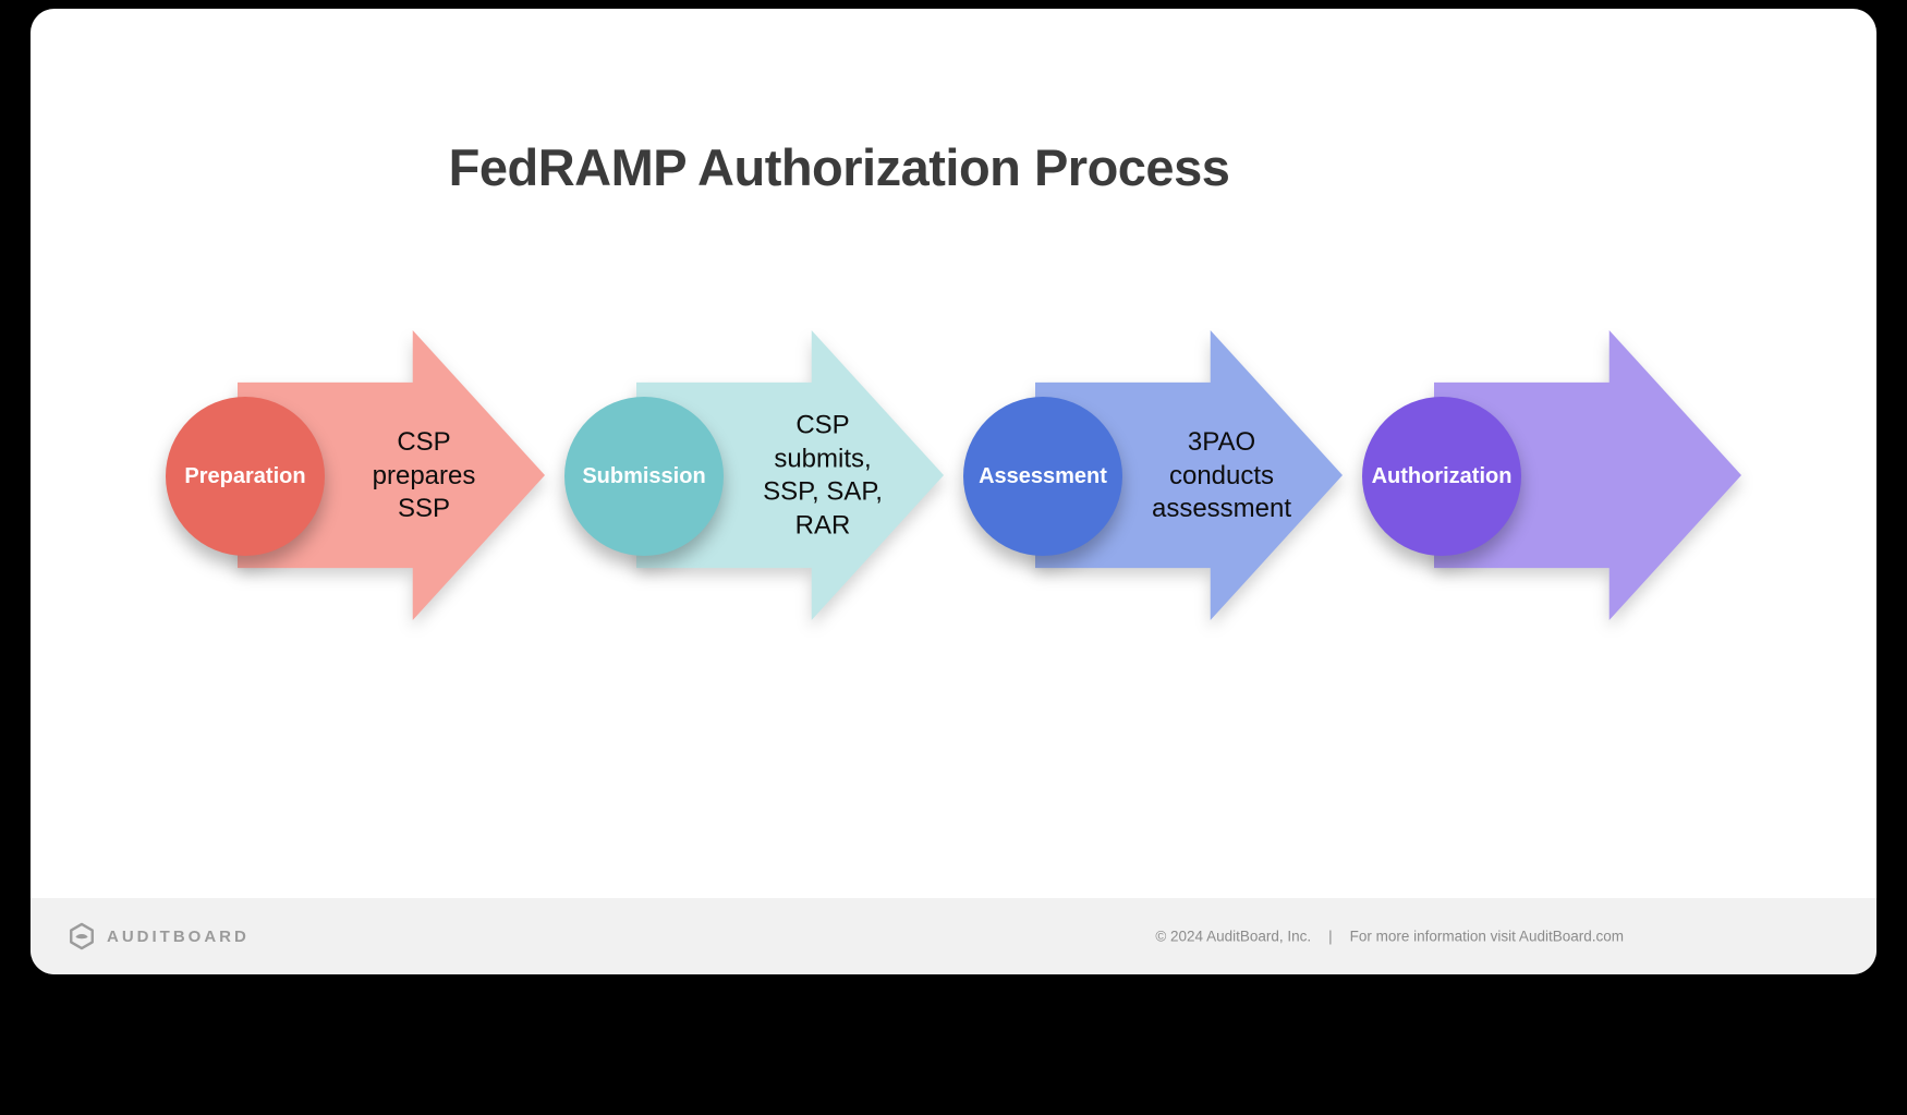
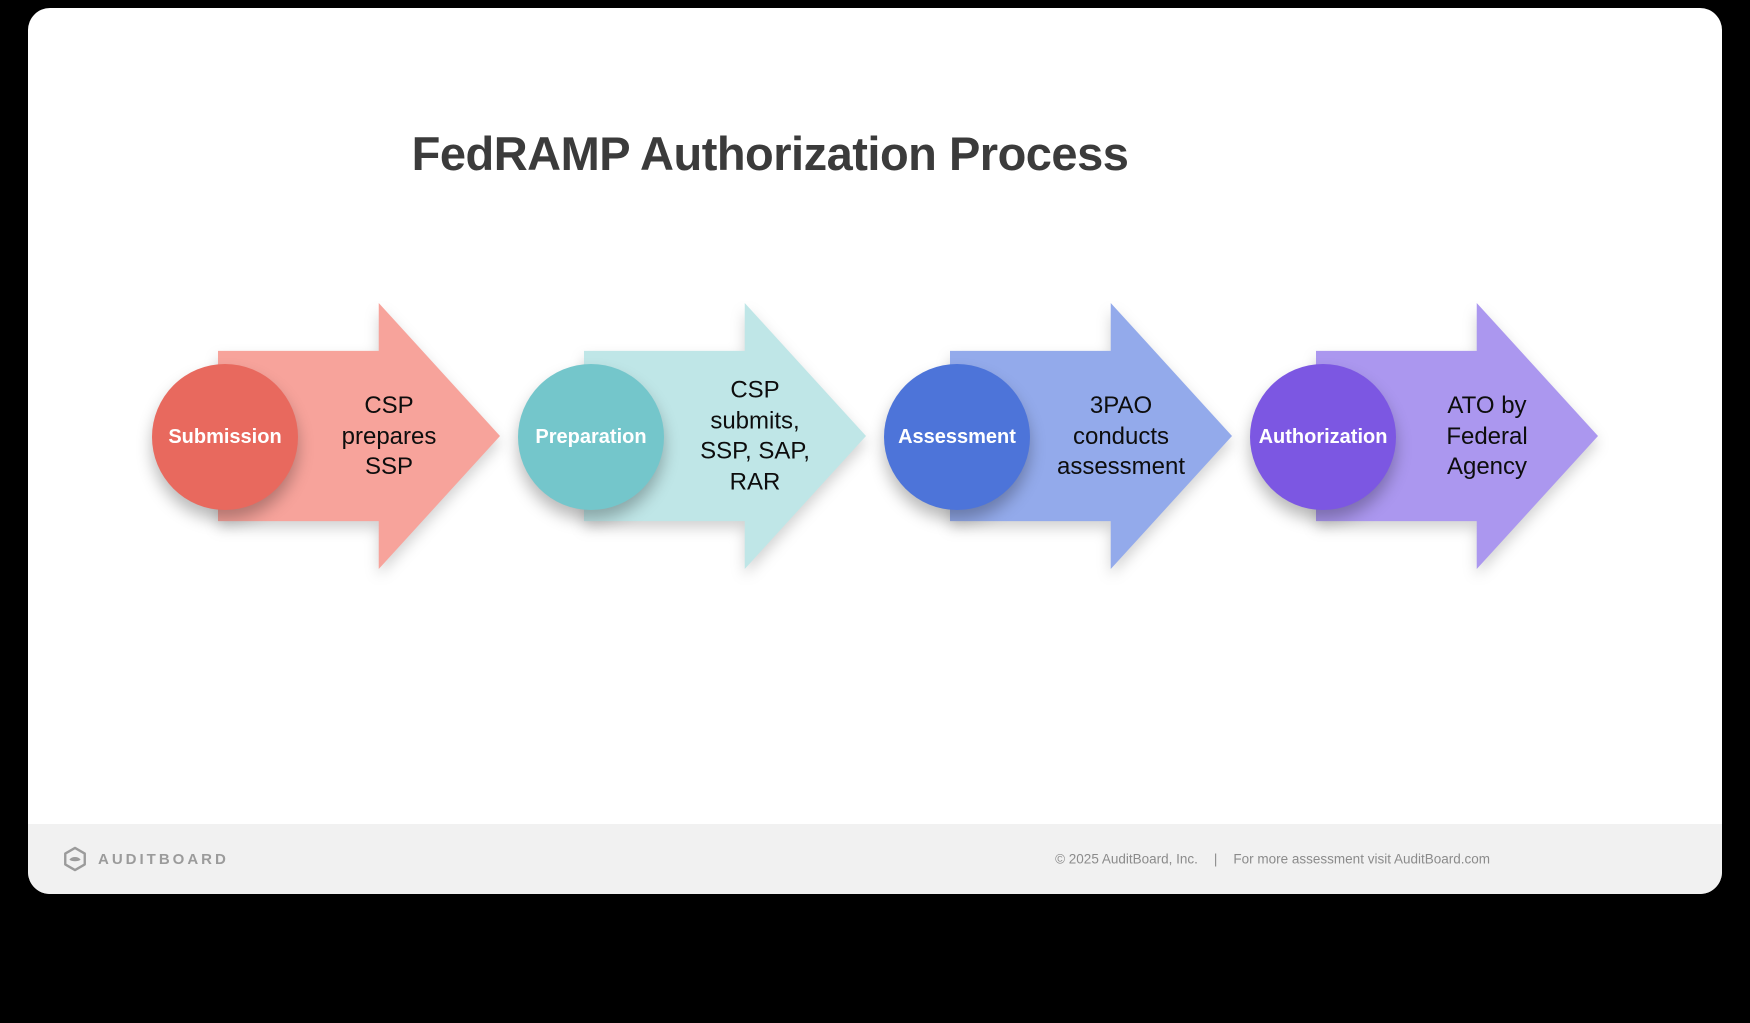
  FedRAMP Authorization Process
- Preparation
+ Submission
  CSP
  prepares
  SSP
- Submission
+ Preparation
  CSP
  submits,
  SSP, SAP,
  RAR
  Assessment
  3PAO
  conducts
  assessment
  Authorization
+ ATO by
+ Federal
+ Agency
  AUDITBOARD
- © 2024 AuditBoard, Inc.
+ © 2025 AuditBoard, Inc.
  |
- For more information visit AuditBoard.com
+ For more assessment visit AuditBoard.com
